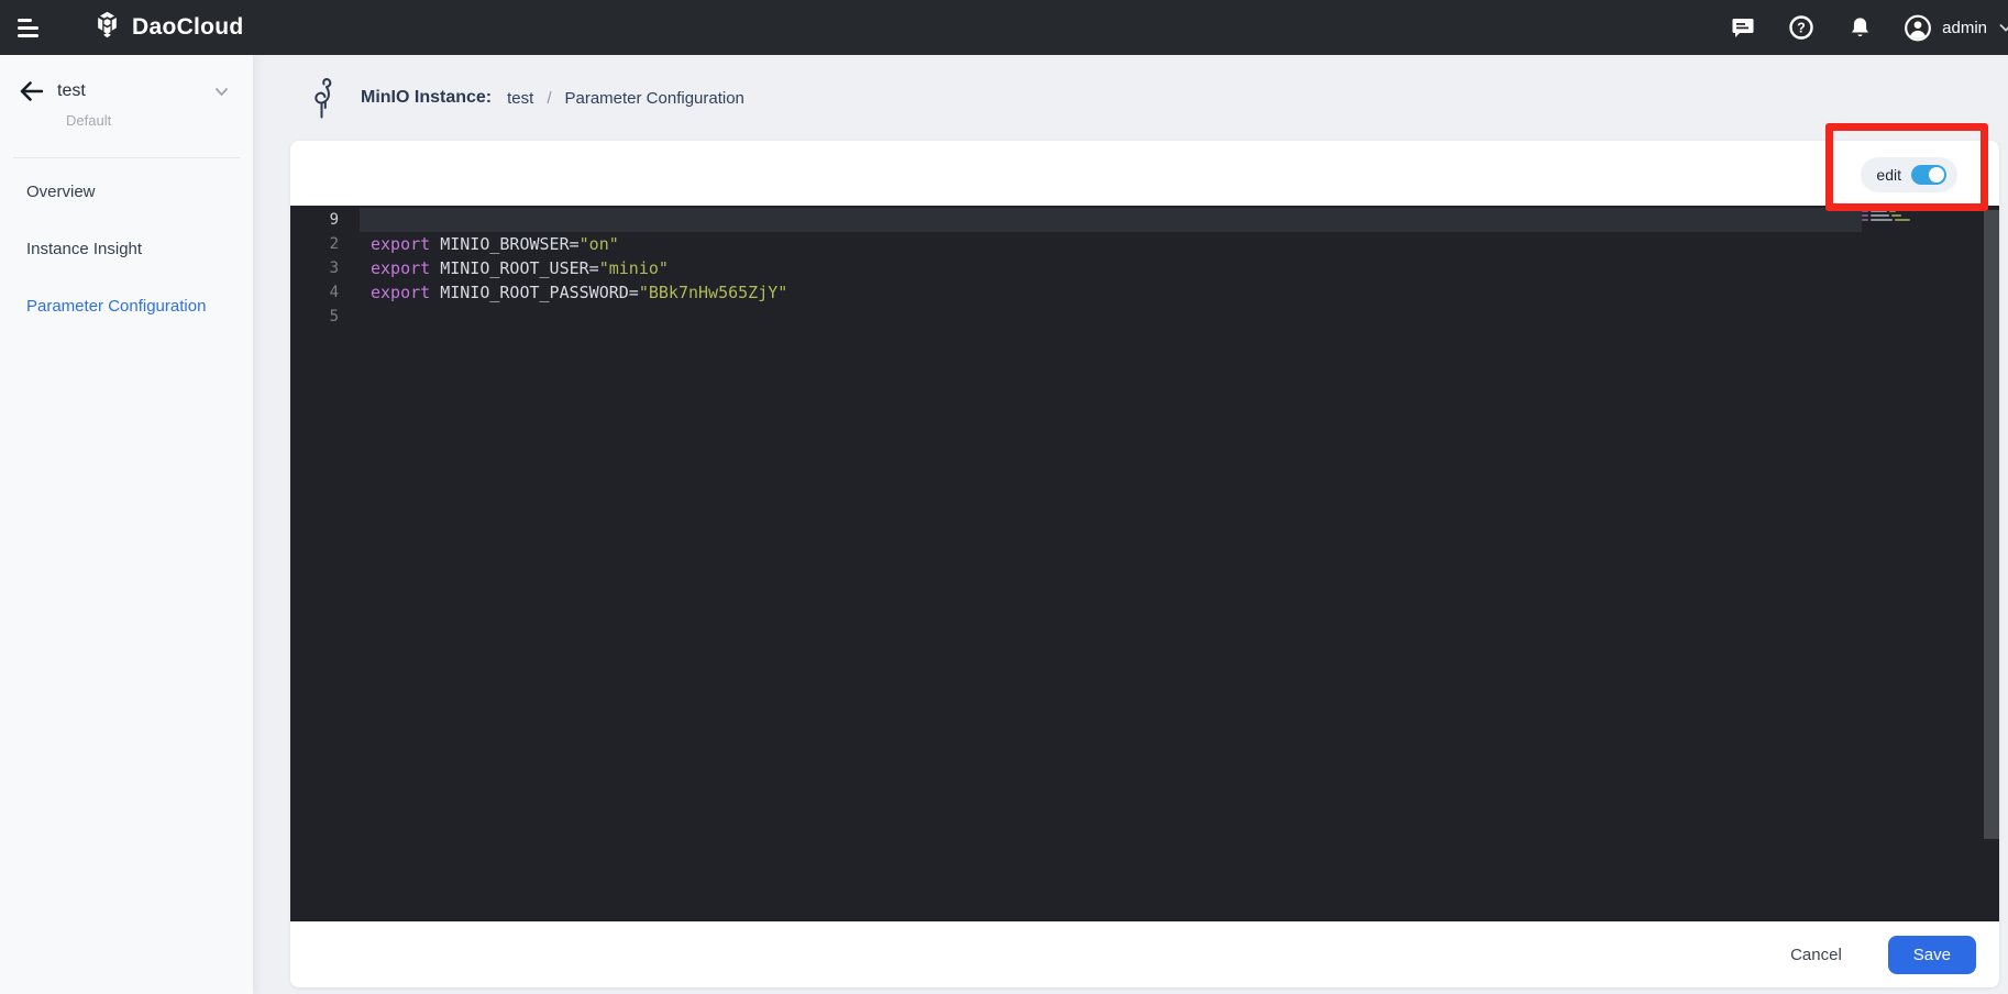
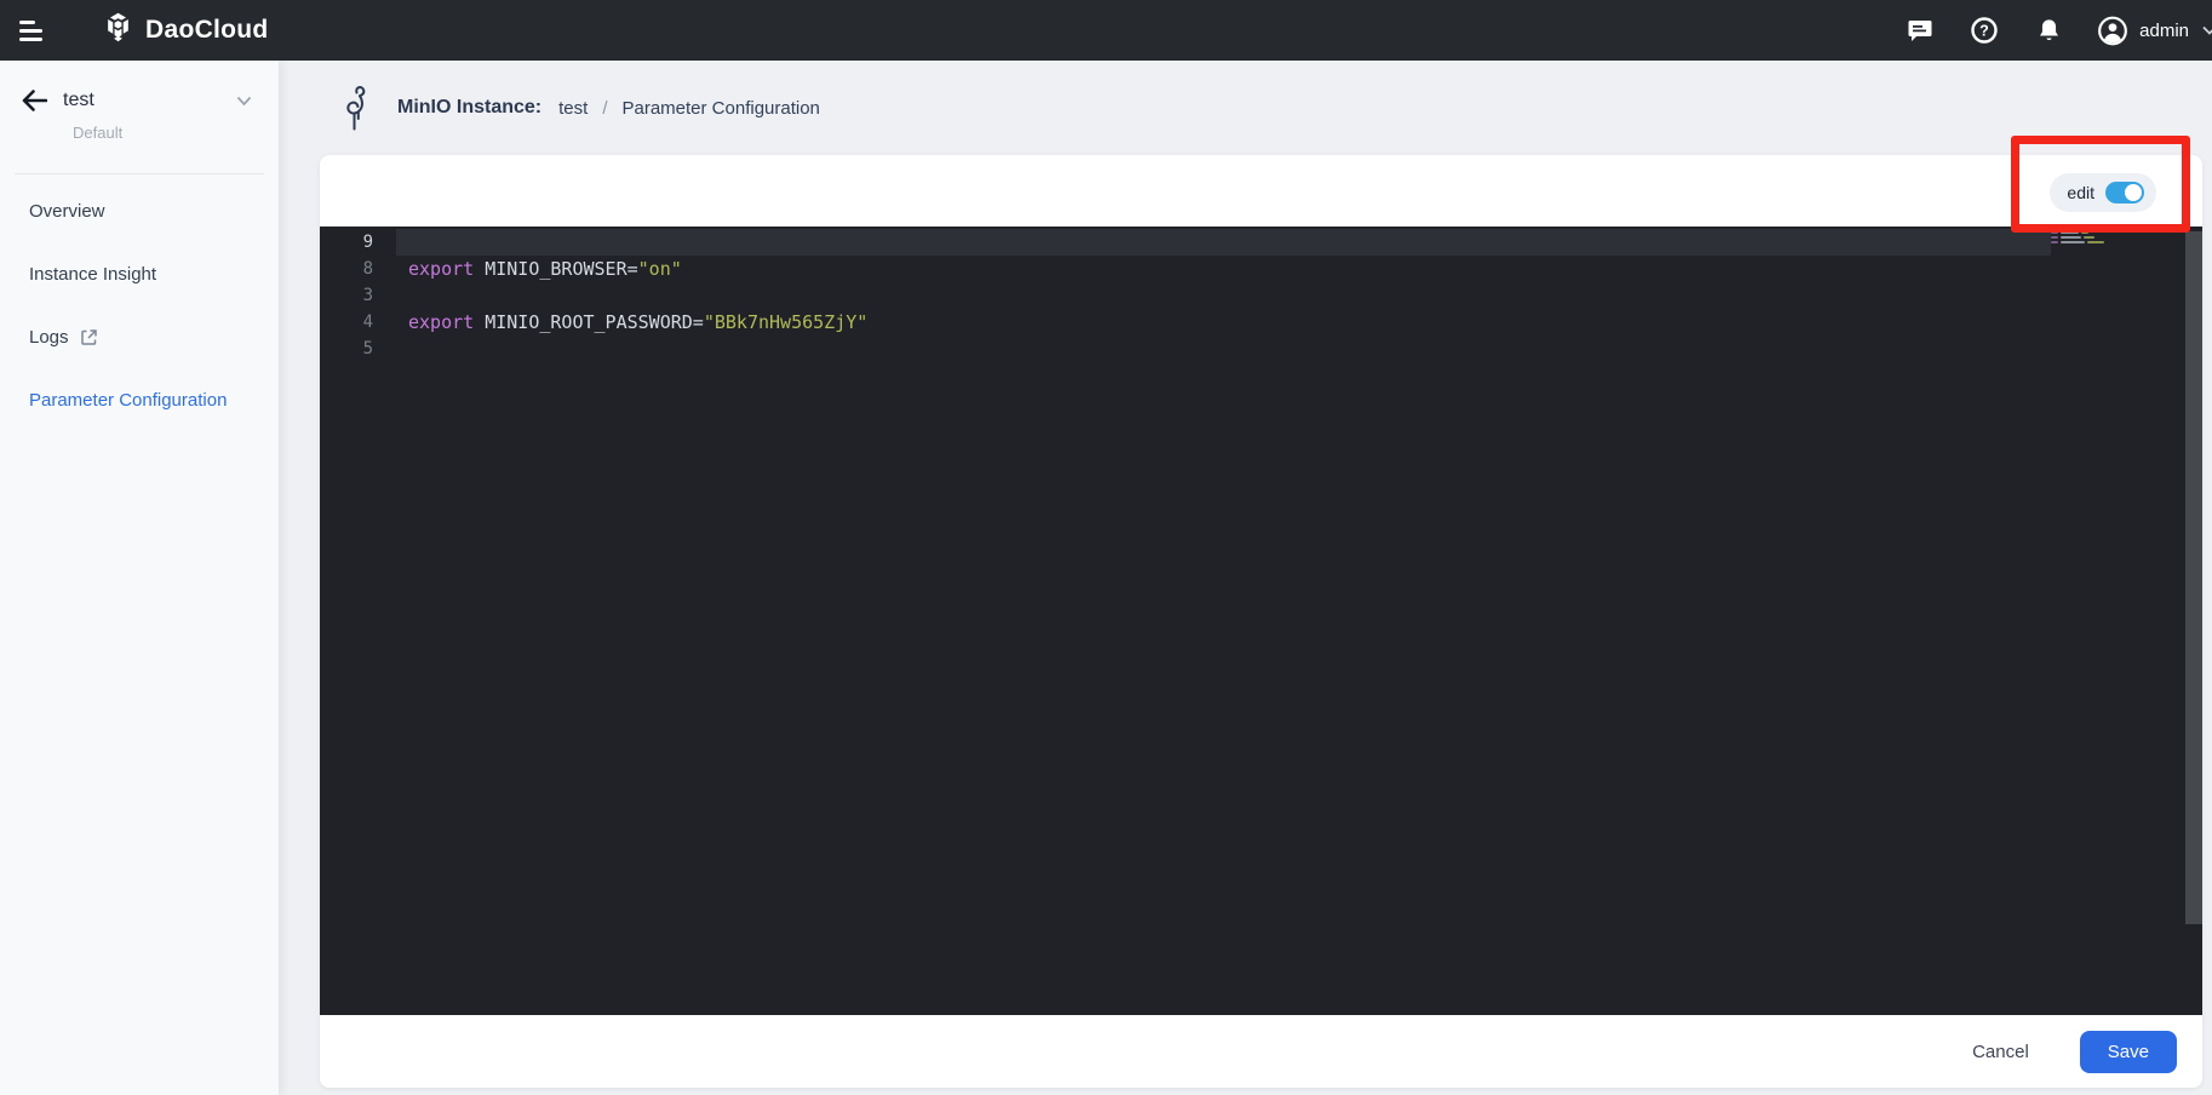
  DaoCloud
  ?
  admin
  test
  Default
  Overview
  Instance Insight
+ Logs
  Parameter Configuration
  MinIO Instance:
  test
  /
  Parameter Configuration
  edit
  9
- 2
+ 8
  export MINIO_BROWSER="on"
  3
- export MINIO_ROOT_USER="minio"
  4
  export MINIO_ROOT_PASSWORD="BBk7nHw565ZjY"
  5
  Cancel
  Save
